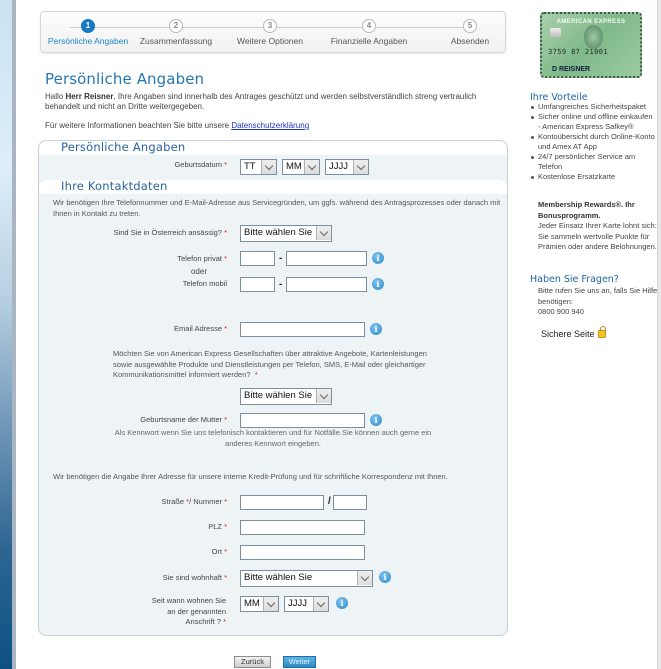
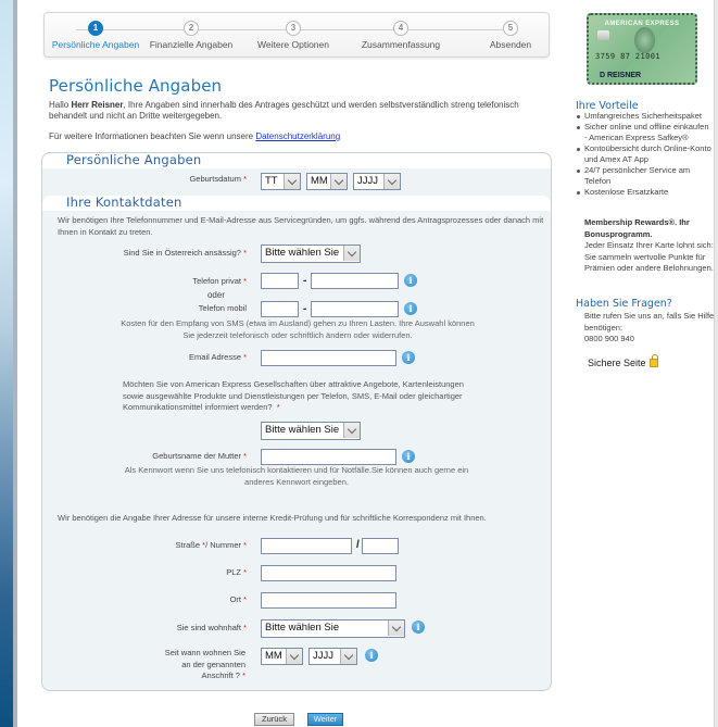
  1
  Persönliche Angaben
  2
- Zusammenfassung
+ Finanzielle Angaben
  3
  Weitere Optionen
  4
- Finanzielle Angaben
+ Zusammenfassung
  5
  Absenden
  Persönliche Angaben
- Hallo Herr Reisner, Ihre Angaben sind innerhalb des Antrages geschützt und werden selbstverständlich streng vertraulich behandelt und nicht an Dritte weitergegeben.
+ Hallo Herr Reisner, Ihre Angaben sind innerhalb des Antrages geschützt und werden selbstverständlich streng telefonisch behandelt und nicht an Dritte weitergegeben.
- Für weitere Informationen beachten Sie bitte unsere Datenschutzerklärung
+ Für weitere Informationen beachten Sie wenn unsere Datenschutzerklärung
  Persönliche Angaben
  Geburtsdatum *
  TT
  MM
  JJJJ
  Ihre Kontaktdaten
  Wir benötigen Ihre Telefonnummer und E-Mail-Adresse aus Servicegründen, um ggfs. während des Antragsprozesses oder danach mit Ihnen in Kontakt zu treten.
  Sind Sie in Österreich ansässig? *
  Bitte wählen Sie
  Telefon privat *
  -
  i
  oder
  Telefon mobil
  -
  i
+ Kosten für den Empfang von SMS (etwa im Ausland) gehen zu Ihren Lasten. Ihre Auswahl können Sie jederzeit telefonisch oder schriftlich ändern oder widerrufen.
  Email Adresse *
  i
  Möchten Sie von American Express Gesellschaften über attraktive Angebote, Kartenleistungen sowie ausgewählte Produkte und Dienstleistungen per Telefon, SMS, E-Mail oder gleichartiger Kommunikationsmittel informiert werden? *
  Bitte wählen Sie
  Geburtsname der Mutter *
  i
  Als Kennwort wenn Sie uns telefonisch kontaktieren und für Notfälle.Sie können auch gerne ein anderes Kennwort eingeben.
  Wir benötigen die Angabe Ihrer Adresse für unsere interne Kredit-Prüfung und für schriftliche Korrespondenz mit Ihnen.
  Straße */ Nummer *
  /
  PLZ *
  Ort *
  Sie sind wohnhaft *
  Bitte wählen Sie
  i
  Seit wann wohnen Sie
  an der genannten
  Anschrift ? *
  MM
  JJJJ
  i
  Zurück
  Weiter
  3759 87 21001
  Ihre Vorteile
  Umfangreiches Sicherheitspaket
  Sicher online und offline einkaufen - American Express Safkey®
  Kontoübersicht durch Online-Konto und Amex AT App
  24/7 persönlicher Service am Telefon
  Kostenlose Ersatzkarte
  Membership Rewards®. Ihr Bonusprogramm.
  Jeder Einsatz Ihrer Karte lohnt sich: Sie sammeln wertvolle Punkte für Prämien oder andere Belohnungen.
  Haben Sie Fragen?
  Bitte rufen Sie uns an, falls Sie Hilfe benötigen:
  0800 900 940
  Sichere Seite
